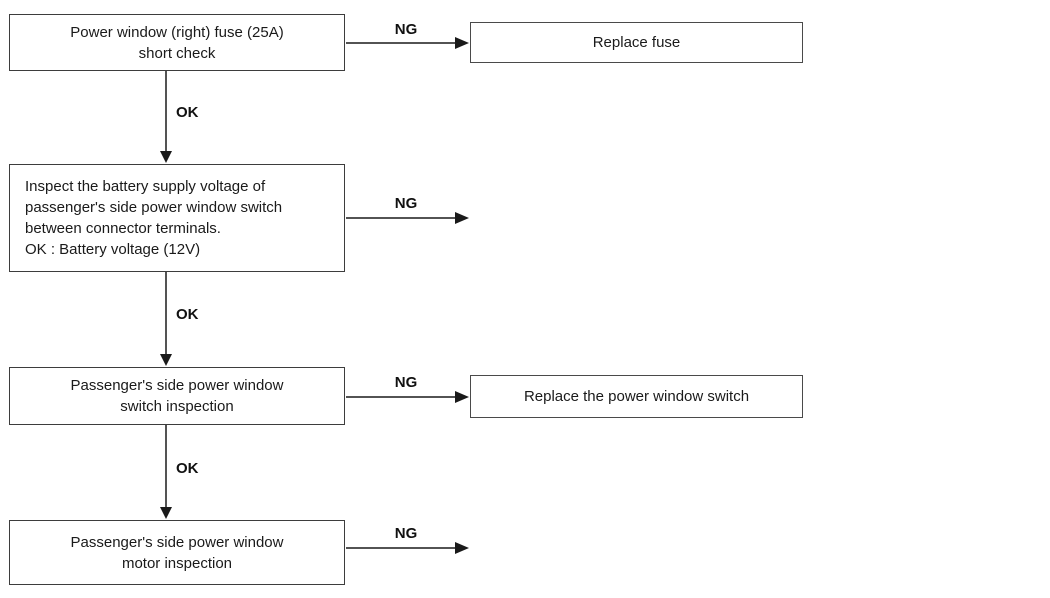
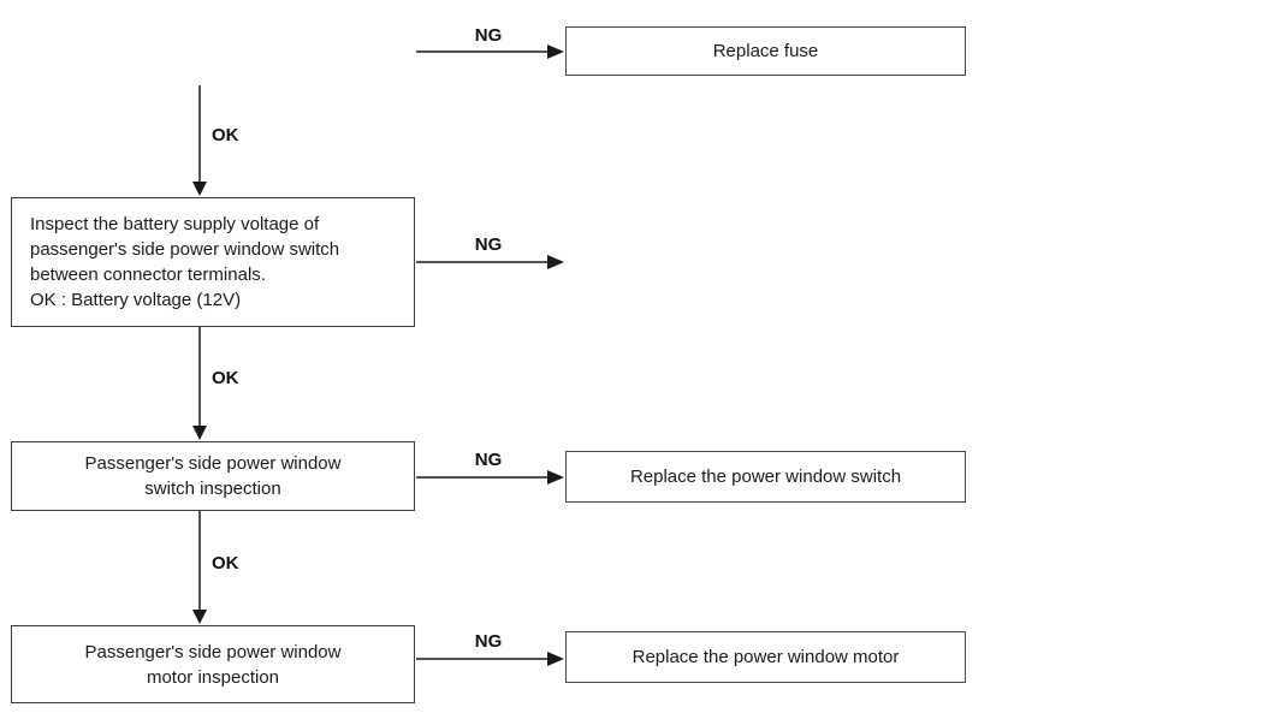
- Power window (right) fuse (25A)
- short check
  Inspect the battery supply voltage of
  passenger's side power window switch
  between connector terminals.
  OK : Battery voltage (12V)
  Passenger's side power window
  switch inspection
  Passenger's side power window
  motor inspection
  Replace fuse
  Replace the power window switch
+ Replace the power window motor
  OK
  OK
  OK
  NG
  NG
  NG
  NG
